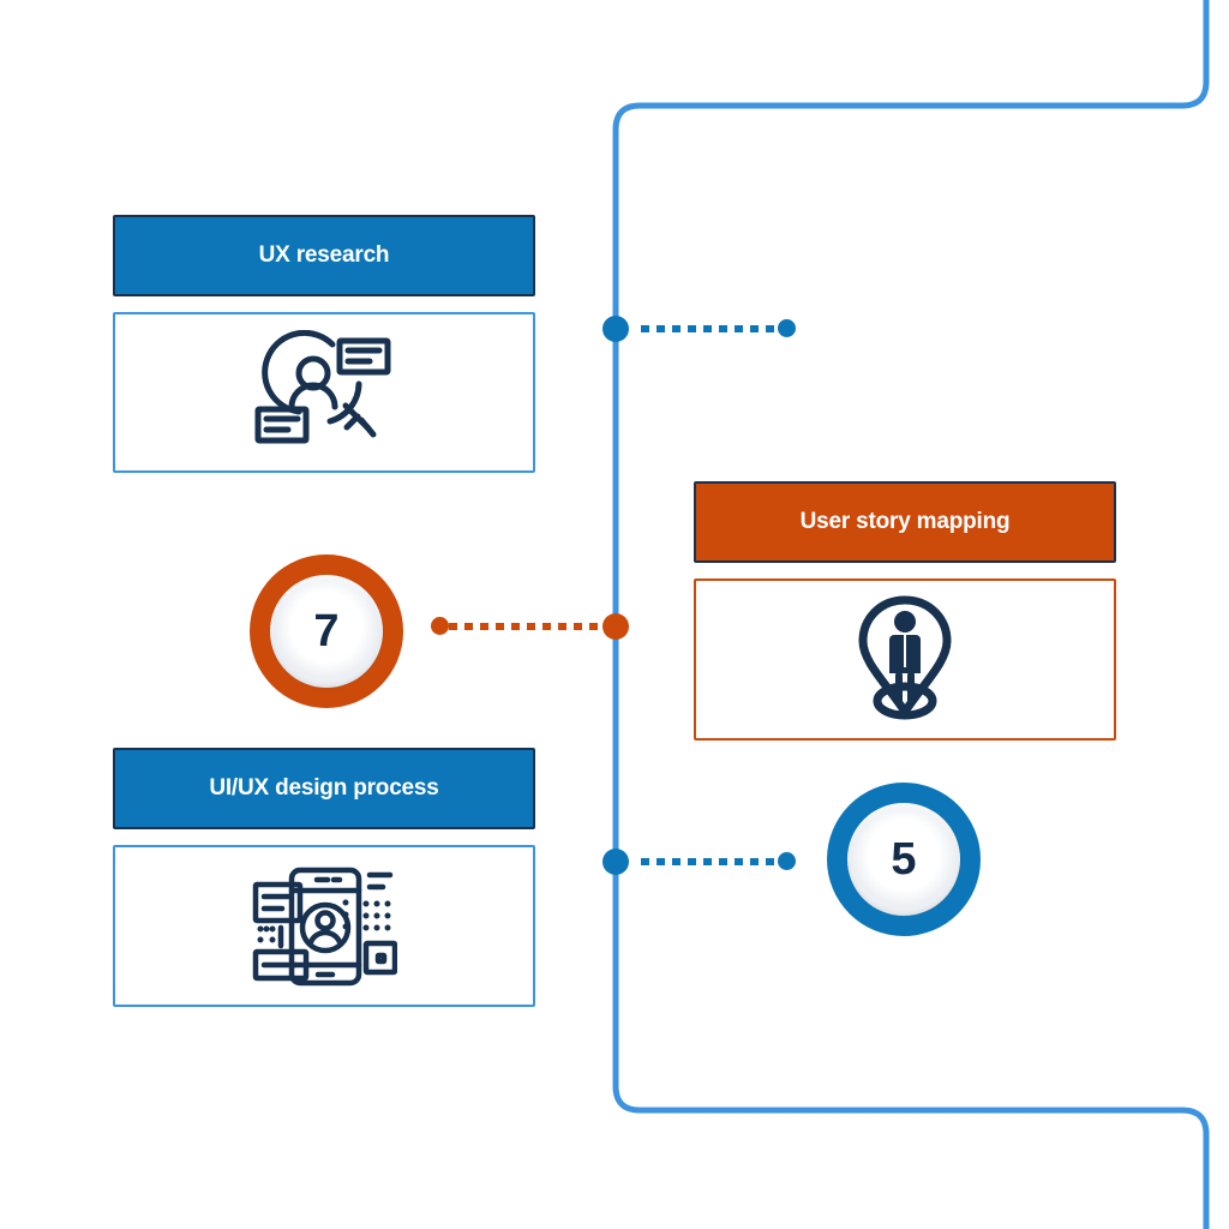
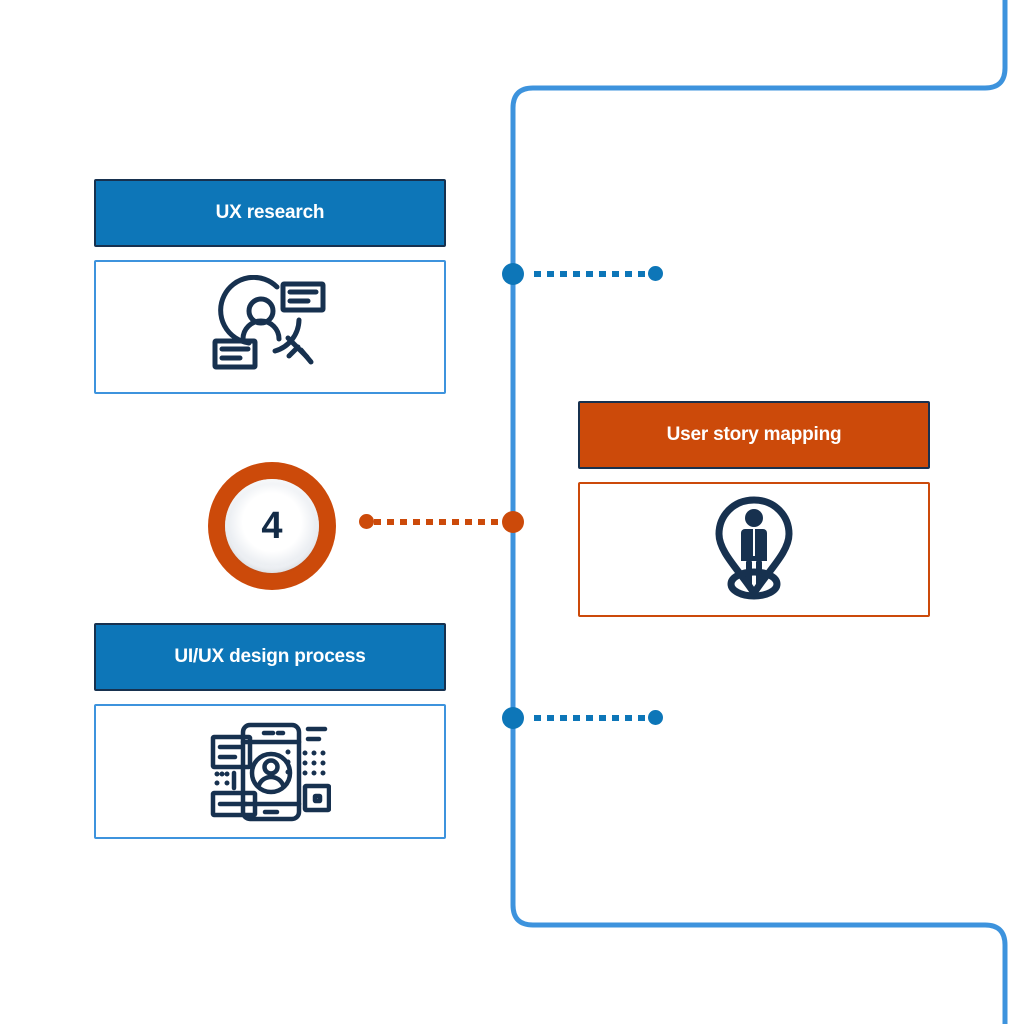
  UX research
  User story mapping
  UI/UX design process
- 7
+ 4
- 5
